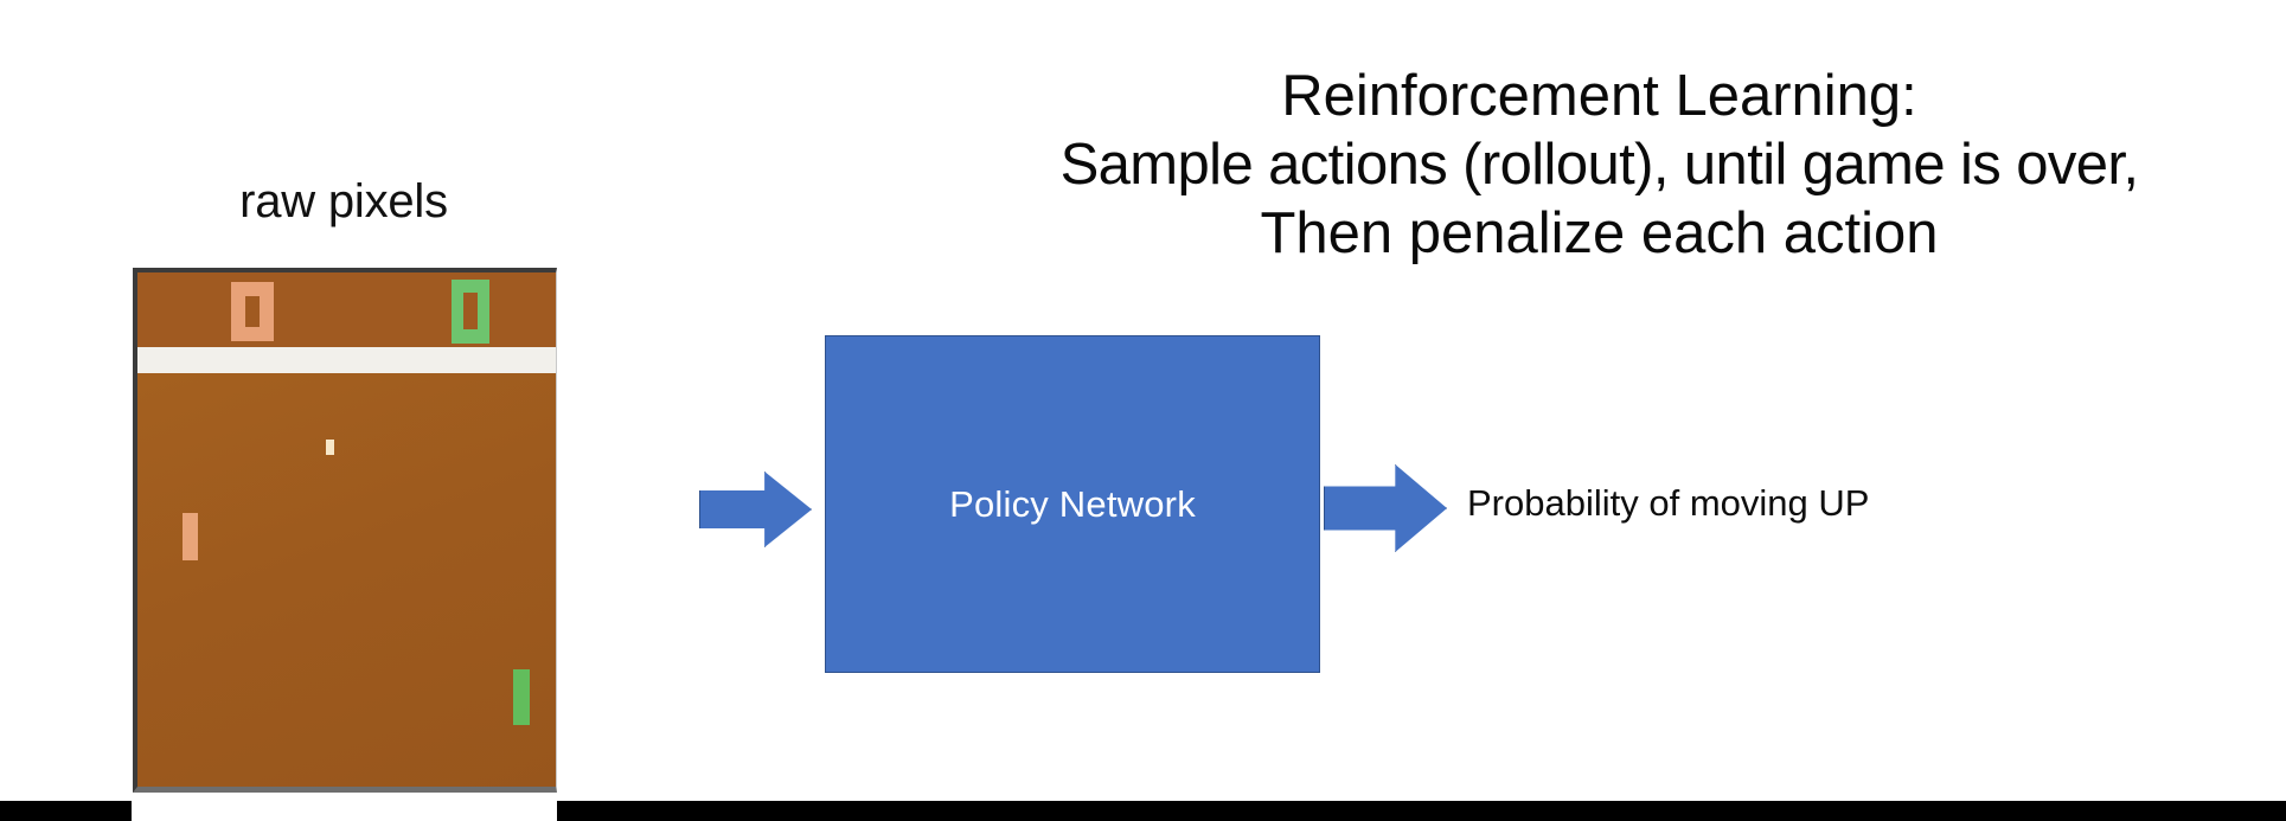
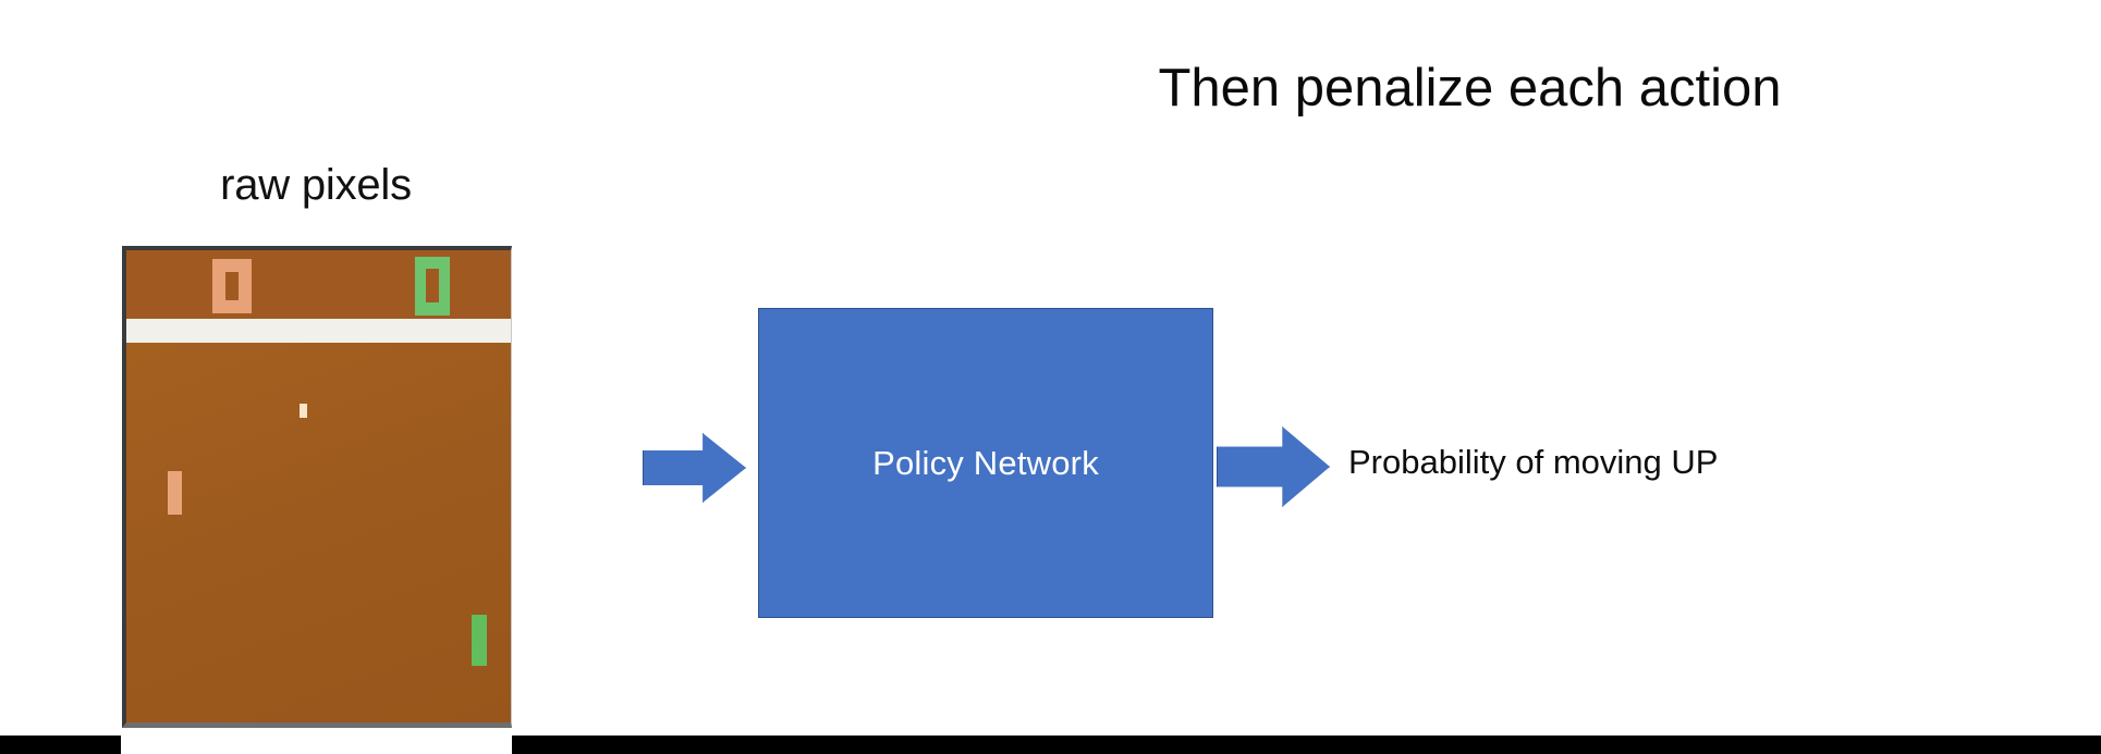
  raw pixels
  Policy Network
  Probability of moving UP
- Reinforcement Learning:
- Sample actions (rollout), until game is over,
  Then penalize each action
